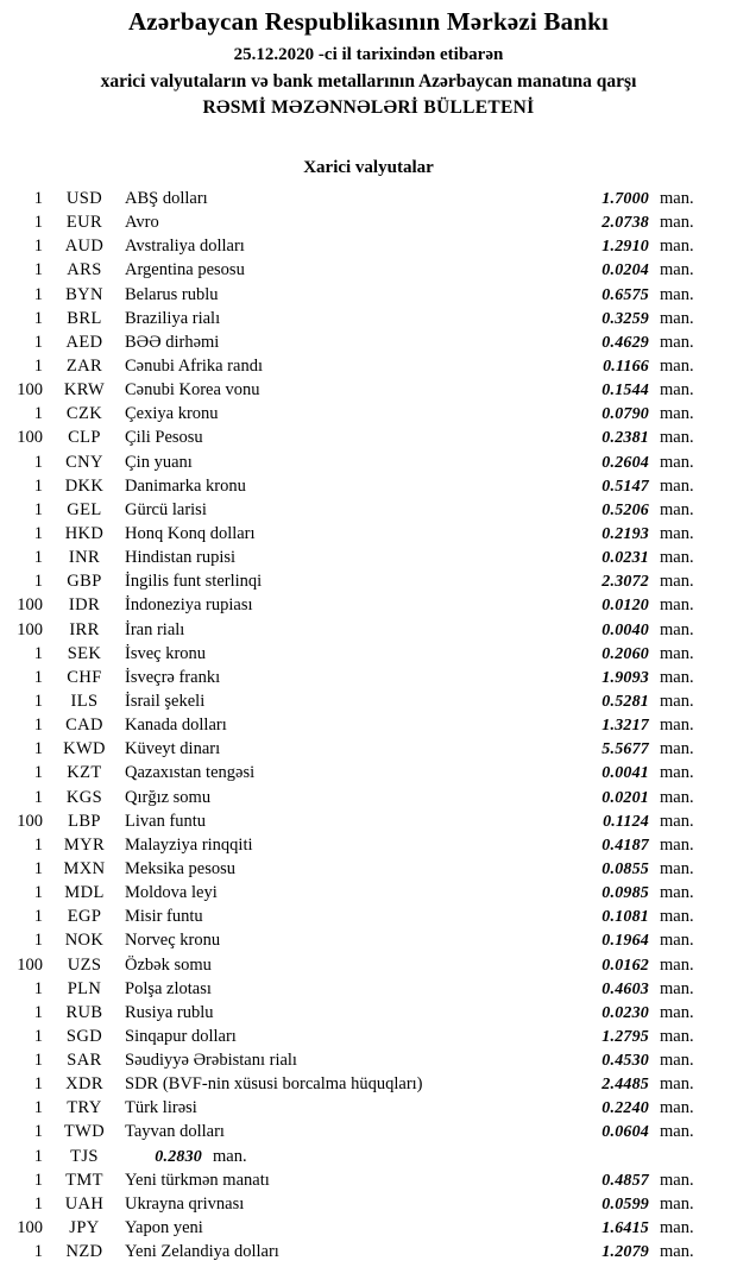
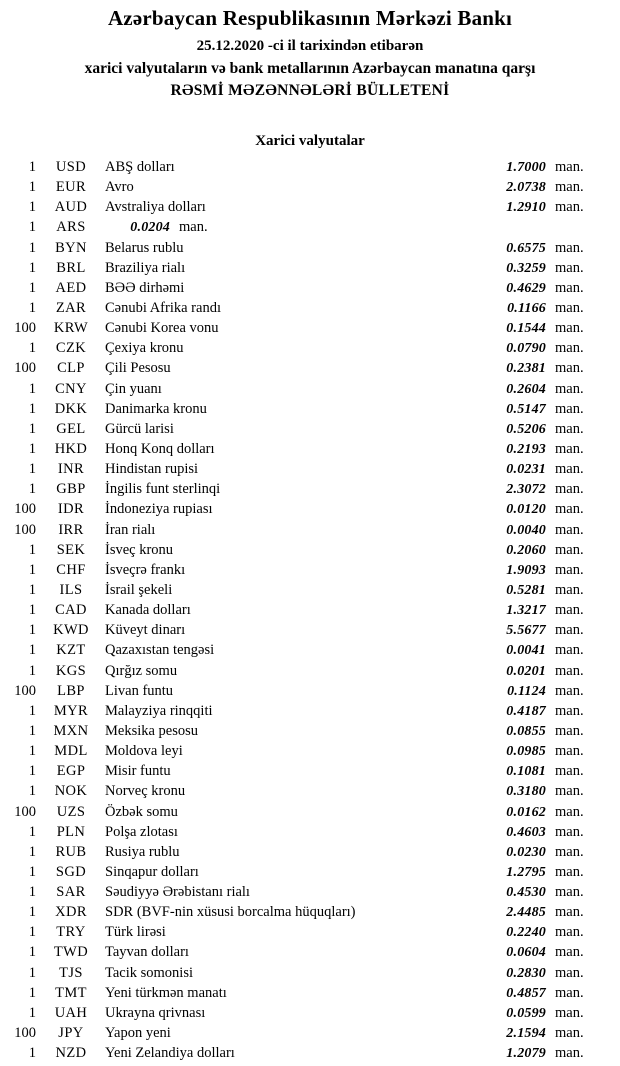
  Azərbaycan Respublikasının Mərkəzi Bankı
  25.12.2020 -ci il tarixindən etibarən
  xarici valyutaların və bank metallarının Azərbaycan manatına qarşı
  RƏSMİ MƏZƏNNƏLƏRİ BÜLLETENİ
  Xarici valyutalar
  1
  USD
  ABŞ dolları
  1.7000
  man.
  1
  EUR
  Avro
  2.0738
  man.
  1
  AUD
  Avstraliya dolları
  1.2910
  man.
  1
  ARS
- Argentina pesosu
  0.0204
  man.
  1
  BYN
  Belarus rublu
  0.6575
  man.
  1
  BRL
  Braziliya rialı
  0.3259
  man.
  1
  AED
  BƏƏ dirhəmi
  0.4629
  man.
  1
  ZAR
  Cənubi Afrika randı
  0.1166
  man.
  100
  KRW
  Cənubi Korea vonu
  0.1544
  man.
  1
  CZK
  Çexiya kronu
  0.0790
  man.
  100
  CLP
  Çili Pesosu
  0.2381
  man.
  1
  CNY
  Çin yuanı
  0.2604
  man.
  1
  DKK
  Danimarka kronu
  0.5147
  man.
  1
  GEL
  Gürcü larisi
  0.5206
  man.
  1
  HKD
  Honq Konq dolları
  0.2193
  man.
  1
  INR
  Hindistan rupisi
  0.0231
  man.
  1
  GBP
  İngilis funt sterlinqi
  2.3072
  man.
  100
  IDR
  İndoneziya rupiası
  0.0120
  man.
  100
  IRR
  İran rialı
  0.0040
  man.
  1
  SEK
  İsveç kronu
  0.2060
  man.
  1
  CHF
  İsveçrə frankı
  1.9093
  man.
  1
  ILS
  İsrail şekeli
  0.5281
  man.
  1
  CAD
  Kanada dolları
  1.3217
  man.
  1
  KWD
  Küveyt dinarı
  5.5677
  man.
  1
  KZT
  Qazaxıstan tengəsi
  0.0041
  man.
  1
  KGS
  Qırğız somu
  0.0201
  man.
  100
  LBP
  Livan funtu
  0.1124
  man.
  1
  MYR
  Malayziya rinqqiti
  0.4187
  man.
  1
  MXN
  Meksika pesosu
  0.0855
  man.
  1
  MDL
  Moldova leyi
  0.0985
  man.
  1
  EGP
  Misir funtu
  0.1081
  man.
  1
  NOK
  Norveç kronu
- 0.1964
+ 0.3180
  man.
  100
  UZS
  Özbək somu
  0.0162
  man.
  1
  PLN
  Polşa zlotası
  0.4603
  man.
  1
  RUB
  Rusiya rublu
  0.0230
  man.
  1
  SGD
  Sinqapur dolları
  1.2795
  man.
  1
  SAR
  Səudiyyə Ərəbistanı rialı
  0.4530
  man.
  1
  XDR
  SDR (BVF-nin xüsusi borcalma hüquqları)
  2.4485
  man.
  1
  TRY
  Türk lirəsi
  0.2240
  man.
  1
  TWD
  Tayvan dolları
  0.0604
  man.
  1
  TJS
+ Tacik somonisi
  0.2830
  man.
  1
  TMT
  Yeni türkmən manatı
  0.4857
  man.
  1
  UAH
  Ukrayna qrivnası
  0.0599
  man.
  100
  JPY
  Yapon yeni
- 1.6415
+ 2.1594
  man.
  1
  NZD
  Yeni Zelandiya dolları
  1.2079
  man.
